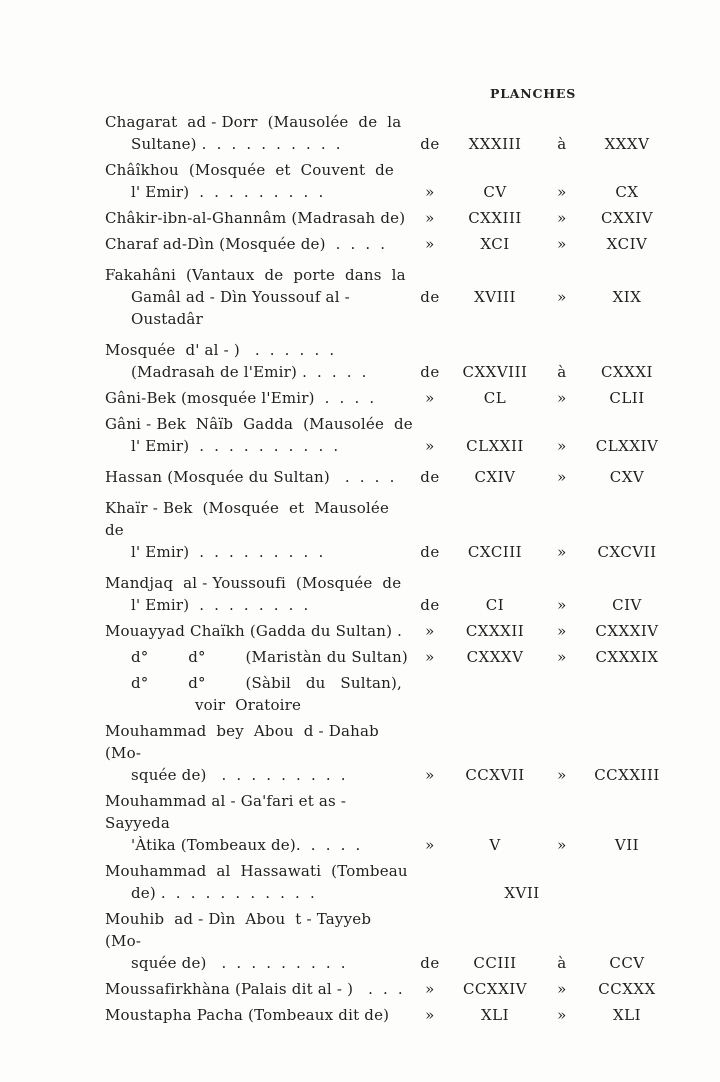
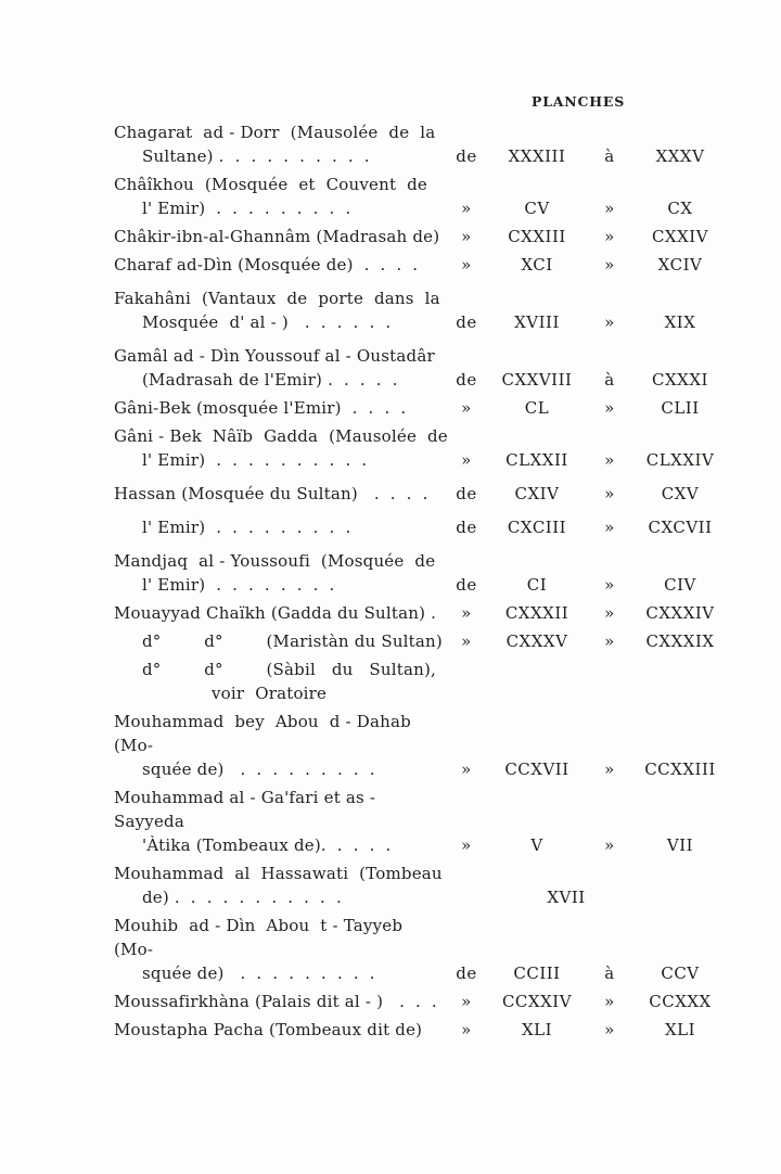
  PLANCHES
  Chagarat ad - Dorr (Mausolée de la
  Sultane) . . . . . . . . . .
  de
  XXXIII
  à
  XXXV
  Châîkhou (Mosquée et Couvent de
  l' Emir) . . . . . . . . .
  »
  CV
  »
  CX
  Châkir-ibn-al-Ghannâm (Madrasah de)
  »
  CXXIII
  »
  CXXIV
  Charaf ad-Dìn (Mosquée de) . . . .
  »
  XCI
  »
  XCIV
  Fakahâni (Vantaux de porte dans la
- Gamâl ad - Dìn Youssouf al - Oustadâr
+ Mosquée d' al - ) . . . . . .
  de
  XVIII
  »
  XIX
- Mosquée d' al - ) . . . . . .
+ Gamâl ad - Dìn Youssouf al - Oustadâr
  (Madrasah de l'Emir) . . . . .
  de
  CXXVIII
  à
  CXXXI
  Gâni-Bek (mosquée l'Emir) . . . .
  »
  CL
  »
  CLII
  Gâni - Bek Nâïb Gadda (Mausolée de
  l' Emir) . . . . . . . . . .
  »
  CLXXII
  »
  CLXXIV
  Hassan (Mosquée du Sultan) . . . .
  de
  CXIV
  »
  CXV
- Khaïr - Bek (Mosquée et Mausolée de
  l' Emir) . . . . . . . . .
  de
  CXCIII
  »
  CXCVII
  Mandjaq al - Youssoufi (Mosquée de
  l' Emir) . . . . . . . .
  de
  CI
  »
  CIV
  Mouayyad Chaïkh (Gadda du Sultan) .
  »
  CXXXII
  »
  CXXXIV
  d° d° (Maristàn du Sultan)
  »
  CXXXV
  »
  CXXXIX
  d° d° (Sàbil du Sultan),
  voir Oratoire
  Mouhammad bey Abou d - Dahab (Mo-
  squée de) . . . . . . . . .
  »
  CCXVII
  »
  CCXXIII
  Mouhammad al - Ga'fari et as - Sayyeda
  'Àtika (Tombeaux de). . . . .
  »
  V
  »
  VII
  Mouhammad al Hassawati (Tombeau
  de) . . . . . . . . . . .
  XVII
  Mouhib ad - Dìn Abou t - Tayyeb (Mo-
  squée de) . . . . . . . . .
  de
  CCIII
  à
  CCV
  Moussafirkhàna (Palais dit al - ) . . .
  »
  CCXXIV
  »
  CCXXX
  Moustapha Pacha (Tombeaux dit de)
  »
  XLI
  »
  XLI
